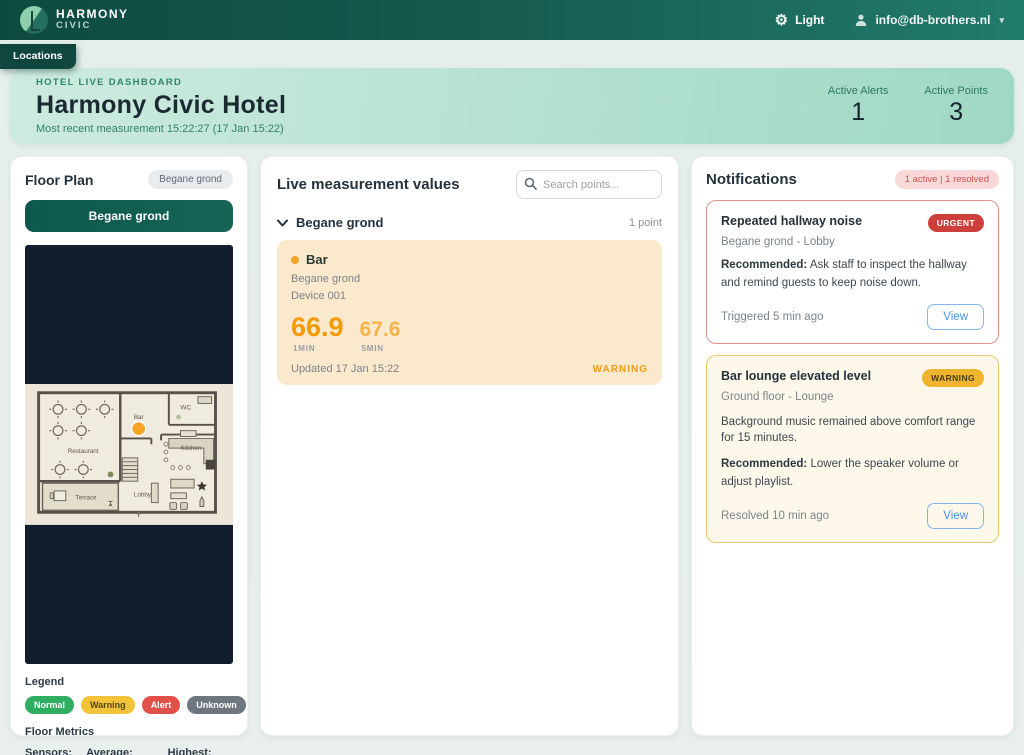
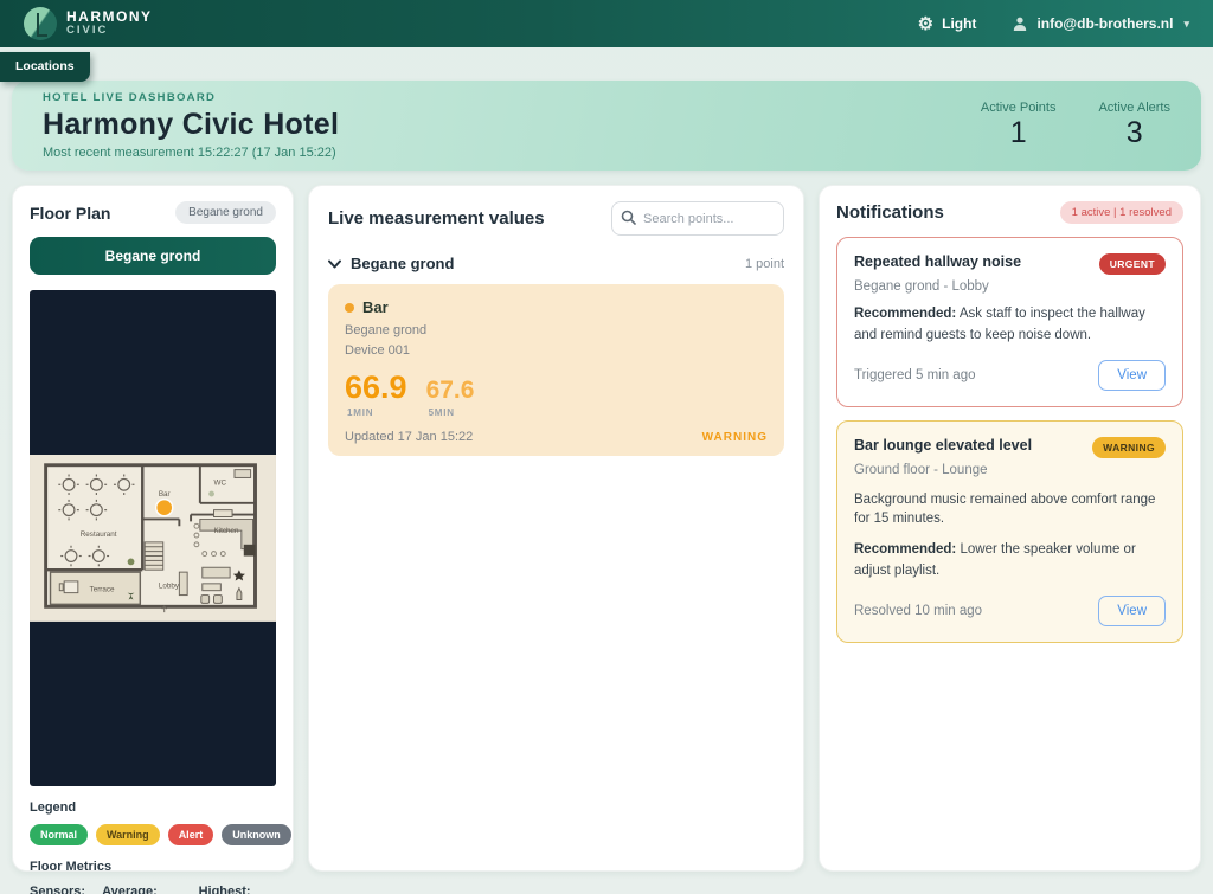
  HARMONY
  CIVIC
  ⚙
  Light
  info@db-brothers.nl
  ▾
  Locations
  HOTEL LIVE DASHBOARD
  Harmony Civic Hotel
  Most recent measurement 15:22:27 (17 Jan 15:22)
- Active Alerts
+ Active Points
  1
- Active Points
+ Active Alerts
  3
  Floor Plan
  Begane grond
  Begane grond
  Legend
  Normal
  Warning
  Alert
  Unknown
  Floor Metrics
  Sensors:
  Average:
  Highest:
  Live measurement values
  Search points...
  Begane grond
  1 point
  Bar
  Begane grond
  Device 001
  66.9
  1MIN
  67.6
  5MIN
  Updated 17 Jan 15:22
  WARNING
  Notifications
  1 active | 1 resolved
  Repeated hallway noise
  URGENT
  Begane grond - Lobby
  Recommended: Ask staff to inspect the hallway and remind guests to keep noise down.
  Triggered 5 min ago
  View
  Bar lounge elevated level
  WARNING
  Ground floor - Lounge
  Background music remained above comfort range for 15 minutes.
  Recommended: Lower the speaker volume or adjust playlist.
  Resolved 10 min ago
  View
